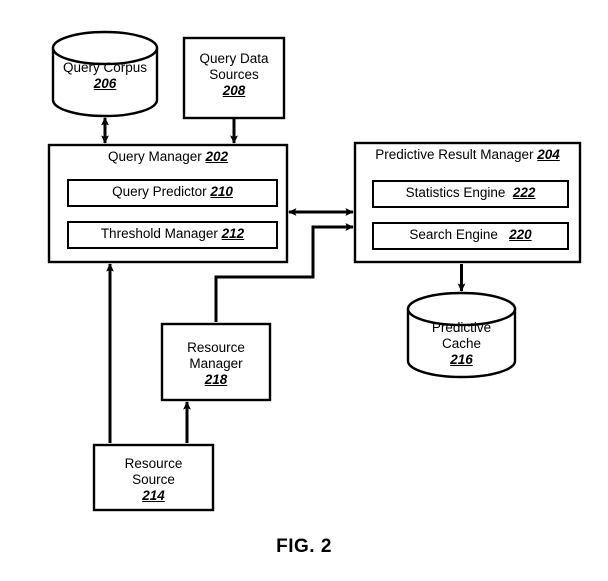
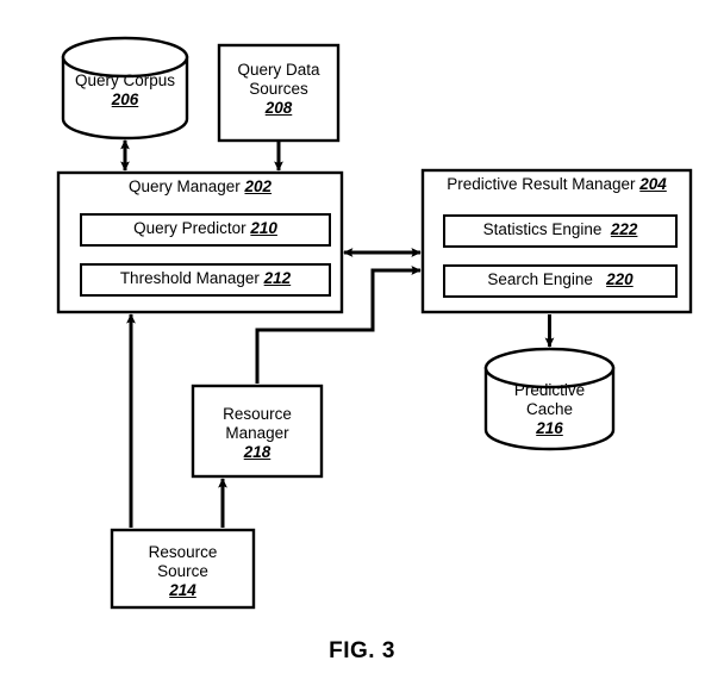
  Query Corpus
  206
  Query Data
  Sources
  208
  Query Manager 202
  Query Predictor 210
  Threshold Manager 212
  Predictive Result Manager 204
  Statistics Engine 222
  Search Engine 220
  Predictive
  Cache
  216
  Resource
  Manager
  218
  Resource
  Source
  214
- FIG. 2
+ FIG. 3
